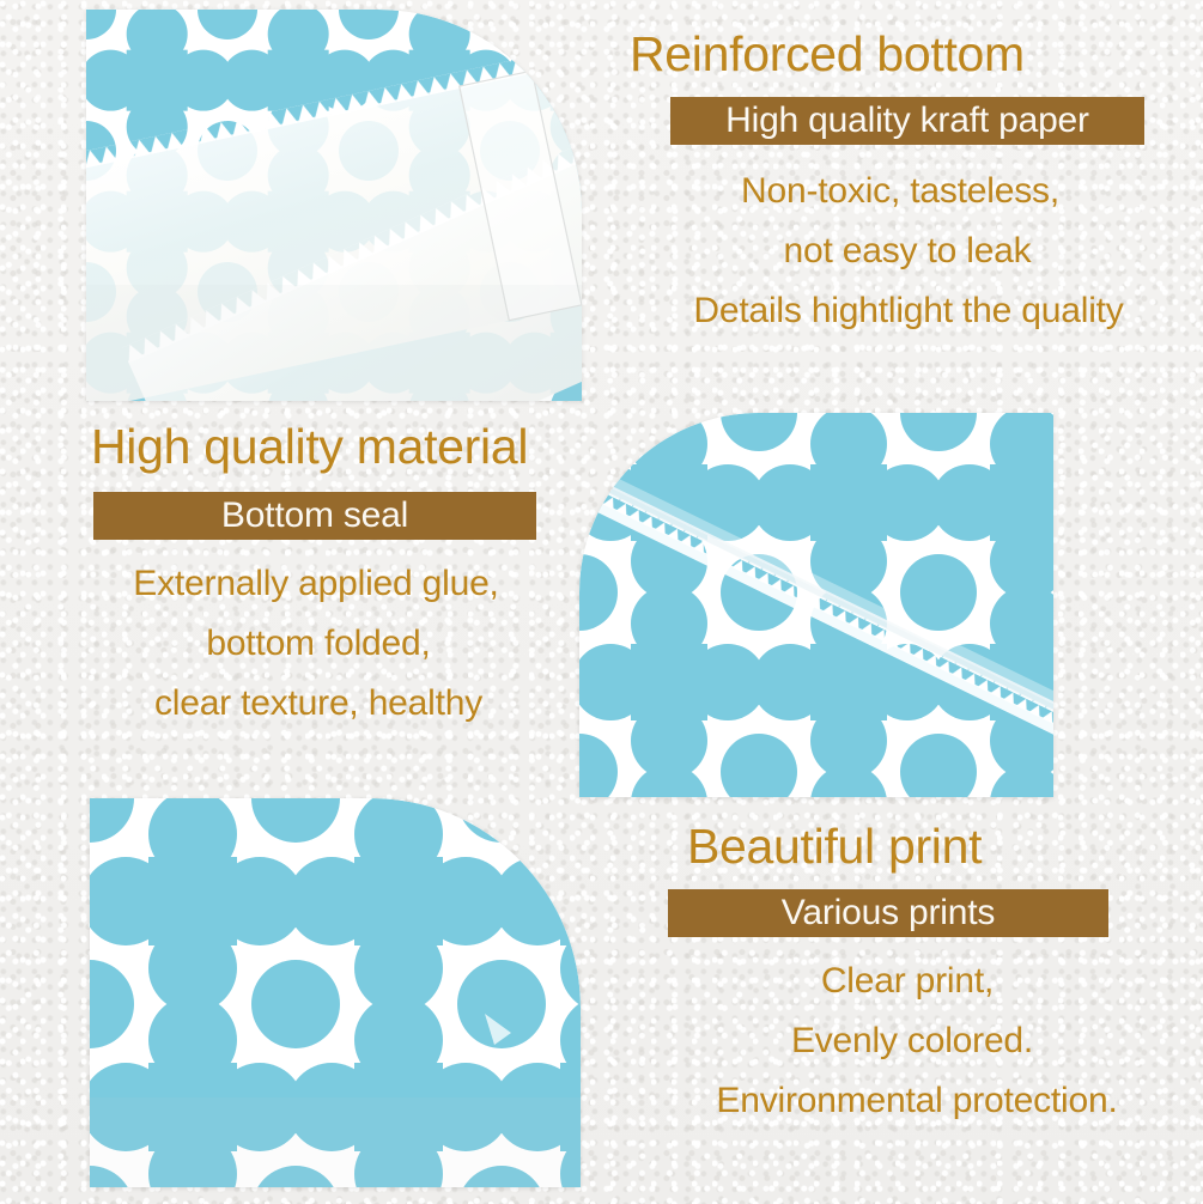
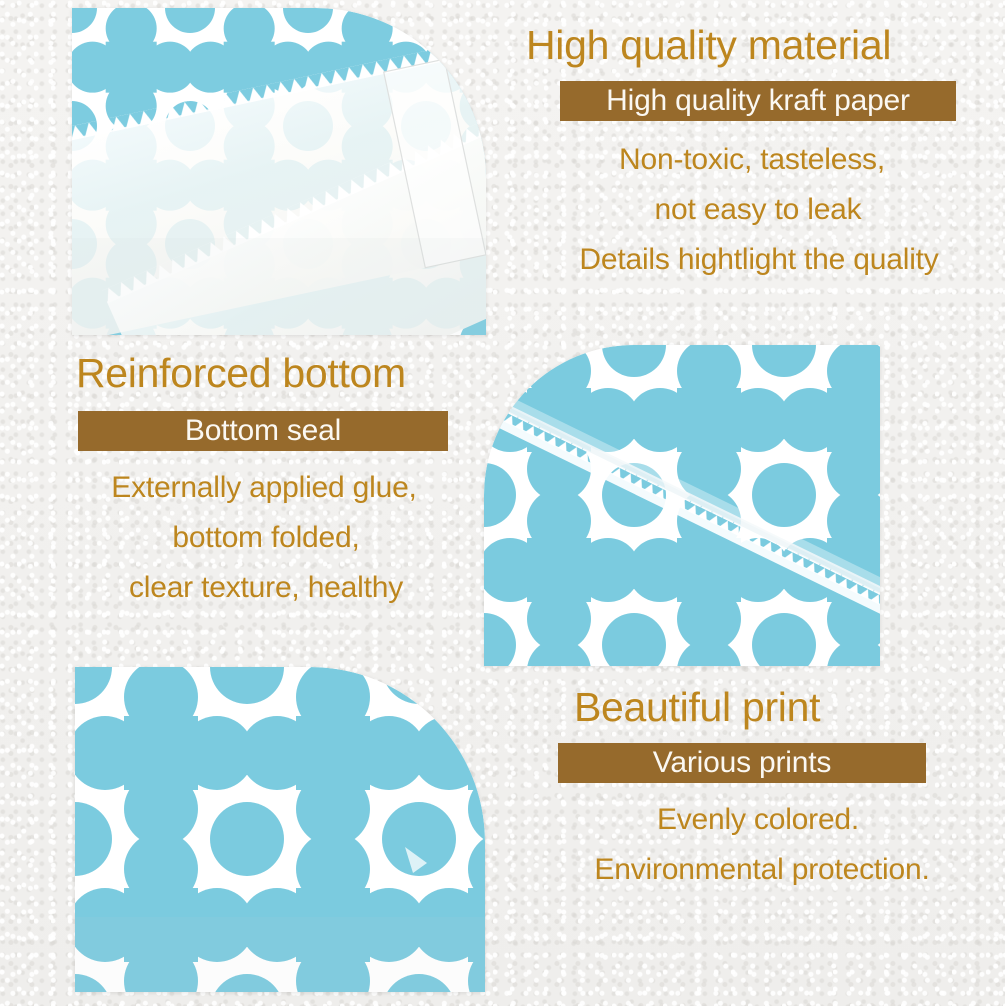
- Reinforced bottom
+ High quality material
  High quality kraft paper
  Non-toxic, tasteless,
  not easy to leak
  Details hightlight the quality
- High quality material
+ Reinforced bottom
  Bottom seal
  Externally applied glue,
  bottom folded,
  clear texture, healthy
  Beautiful print
  Various prints
- Clear print,
  Evenly colored.
  Environmental protection.
